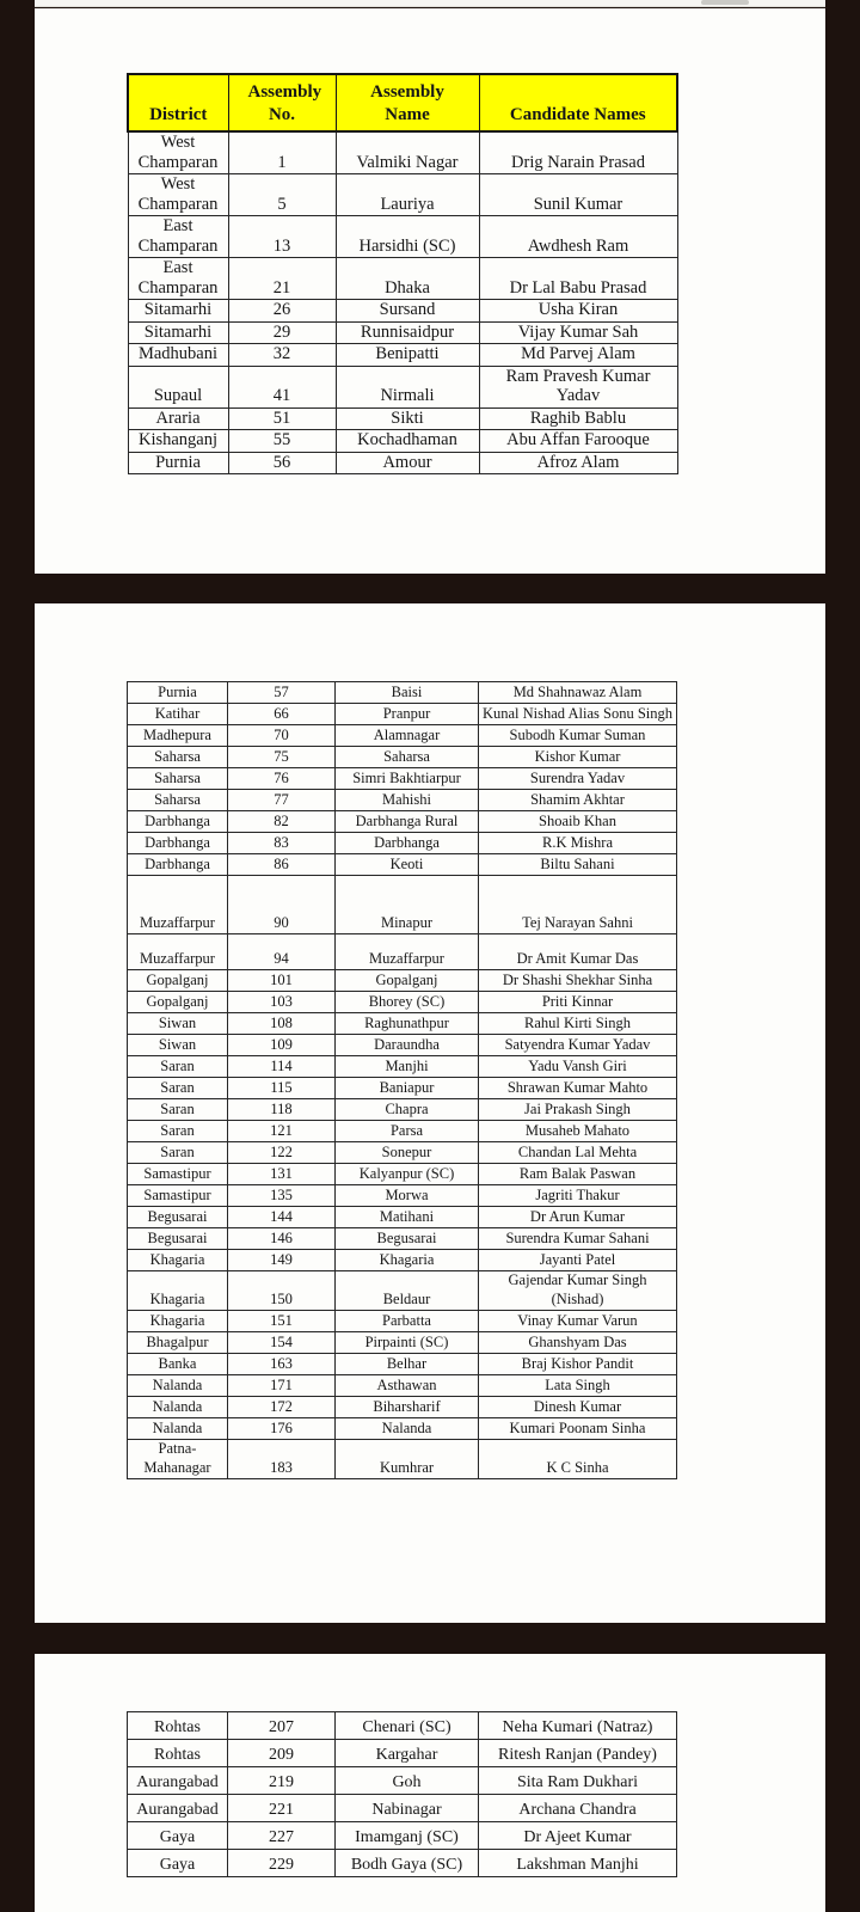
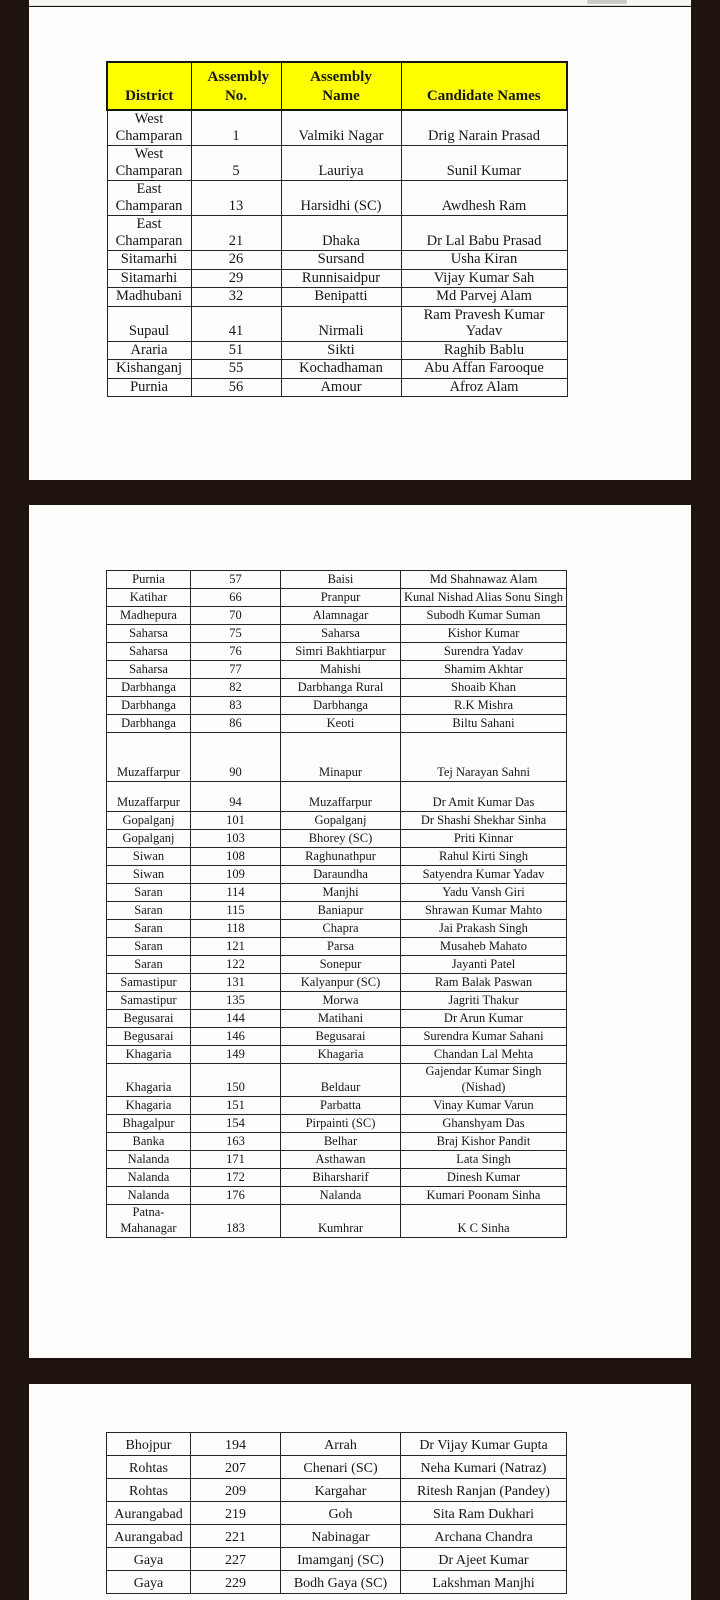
  District	Assembly No.	Assembly Name	Candidate Names
  West Champaran	1	Valmiki Nagar	Drig Narain Prasad
  West Champaran	5	Lauriya	Sunil Kumar
  East Champaran	13	Harsidhi (SC)	Awdhesh Ram
  East Champaran	21	Dhaka	Dr Lal Babu Prasad
  Sitamarhi	26	Sursand	Usha Kiran
  Sitamarhi	29	Runnisaidpur	Vijay Kumar Sah
  Madhubani	32	Benipatti	Md Parvej Alam
  Supaul	41	Nirmali	Ram Pravesh Kumar Yadav
  Araria	51	Sikti	Raghib Bablu
  Kishanganj	55	Kochadhaman	Abu Affan Farooque
  Purnia	56	Amour	Afroz Alam
  Purnia	57	Baisi	Md Shahnawaz Alam
  Katihar	66	Pranpur	Kunal Nishad Alias Sonu Singh
  Madhepura	70	Alamnagar	Subodh Kumar Suman
  Saharsa	75	Saharsa	Kishor Kumar
  Saharsa	76	Simri Bakhtiarpur	Surendra Yadav
  Saharsa	77	Mahishi	Shamim Akhtar
  Darbhanga	82	Darbhanga Rural	Shoaib Khan
  Darbhanga	83	Darbhanga	R.K Mishra
  Darbhanga	86	Keoti	Biltu Sahani
  Muzaffarpur	90	Minapur	Tej Narayan Sahni
  Muzaffarpur	94	Muzaffarpur	Dr Amit Kumar Das
  Gopalganj	101	Gopalganj	Dr Shashi Shekhar Sinha
  Gopalganj	103	Bhorey (SC)	Priti Kinnar
  Siwan	108	Raghunathpur	Rahul Kirti Singh
  Siwan	109	Daraundha	Satyendra Kumar Yadav
  Saran	114	Manjhi	Yadu Vansh Giri
  Saran	115	Baniapur	Shrawan Kumar Mahto
  Saran	118	Chapra	Jai Prakash Singh
  Saran	121	Parsa	Musaheb Mahato
- Saran	122	Sonepur	Chandan Lal Mehta
+ Saran	122	Sonepur	Jayanti Patel
  Samastipur	131	Kalyanpur (SC)	Ram Balak Paswan
  Samastipur	135	Morwa	Jagriti Thakur
  Begusarai	144	Matihani	Dr Arun Kumar
  Begusarai	146	Begusarai	Surendra Kumar Sahani
- Khagaria	149	Khagaria	Jayanti Patel
+ Khagaria	149	Khagaria	Chandan Lal Mehta
  Khagaria	150	Beldaur	Gajendar Kumar Singh (Nishad)
  Khagaria	151	Parbatta	Vinay Kumar Varun
  Bhagalpur	154	Pirpainti (SC)	Ghanshyam Das
  Banka	163	Belhar	Braj Kishor Pandit
  Nalanda	171	Asthawan	Lata Singh
  Nalanda	172	Biharsharif	Dinesh Kumar
  Nalanda	176	Nalanda	Kumari Poonam Sinha
  Patna-Mahanagar	183	Kumhrar	K C Sinha
+ Bhojpur	194	Arrah	Dr Vijay Kumar Gupta
  Rohtas	207	Chenari (SC)	Neha Kumari (Natraz)
  Rohtas	209	Kargahar	Ritesh Ranjan (Pandey)
  Aurangabad	219	Goh	Sita Ram Dukhari
  Aurangabad	221	Nabinagar	Archana Chandra
  Gaya	227	Imamganj (SC)	Dr Ajeet Kumar
  Gaya	229	Bodh Gaya (SC)	Lakshman Manjhi
